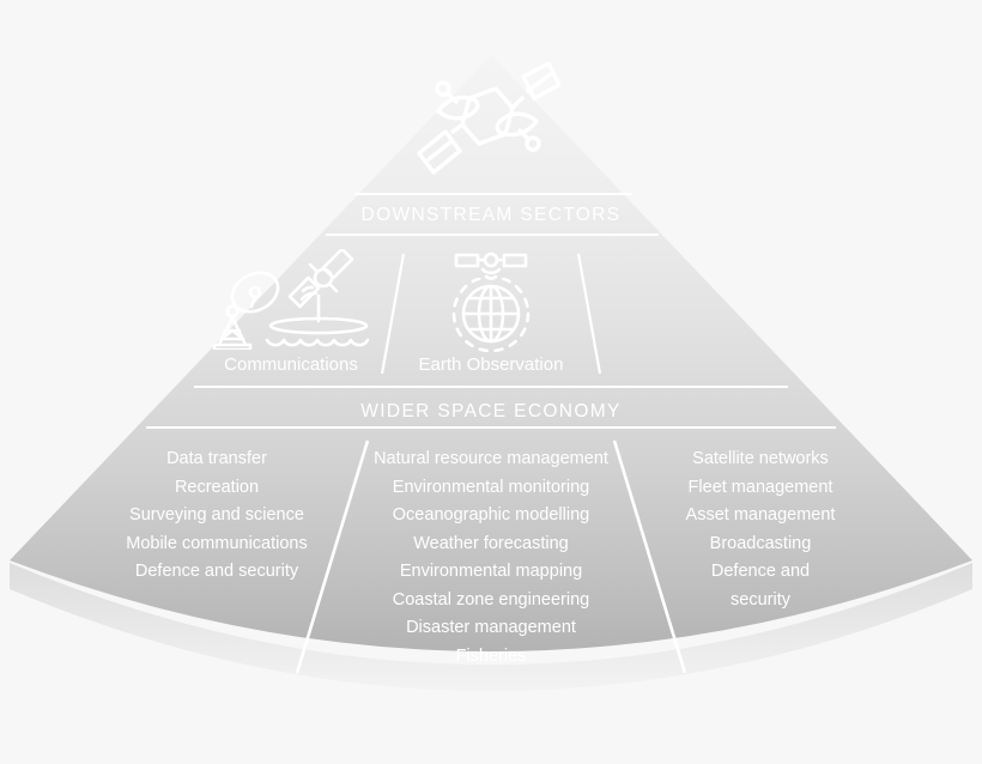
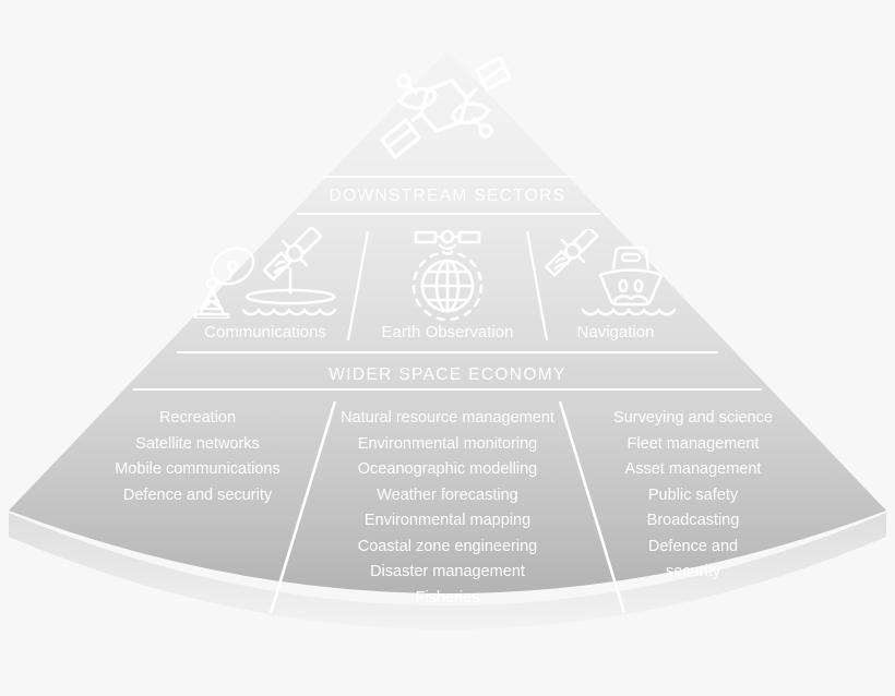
  Communications
  Earth Observation
+ Navigation
  WIDER SPACE ECONOMY
- Data transfer
  Recreation
- Surveying and science
+ Satellite networks
  Mobile communications
  Defence and security
  Natural resource management
  Environmental monitoring
  Oceanographic modelling
  Weather forecasting
  Environmental mapping
  Coastal zone engineering
  Disaster management
  Fisheries
- Satellite networks
+ Surveying and science
  Fleet management
  Asset management
+ Public safety
  Broadcasting
  Defence and security
